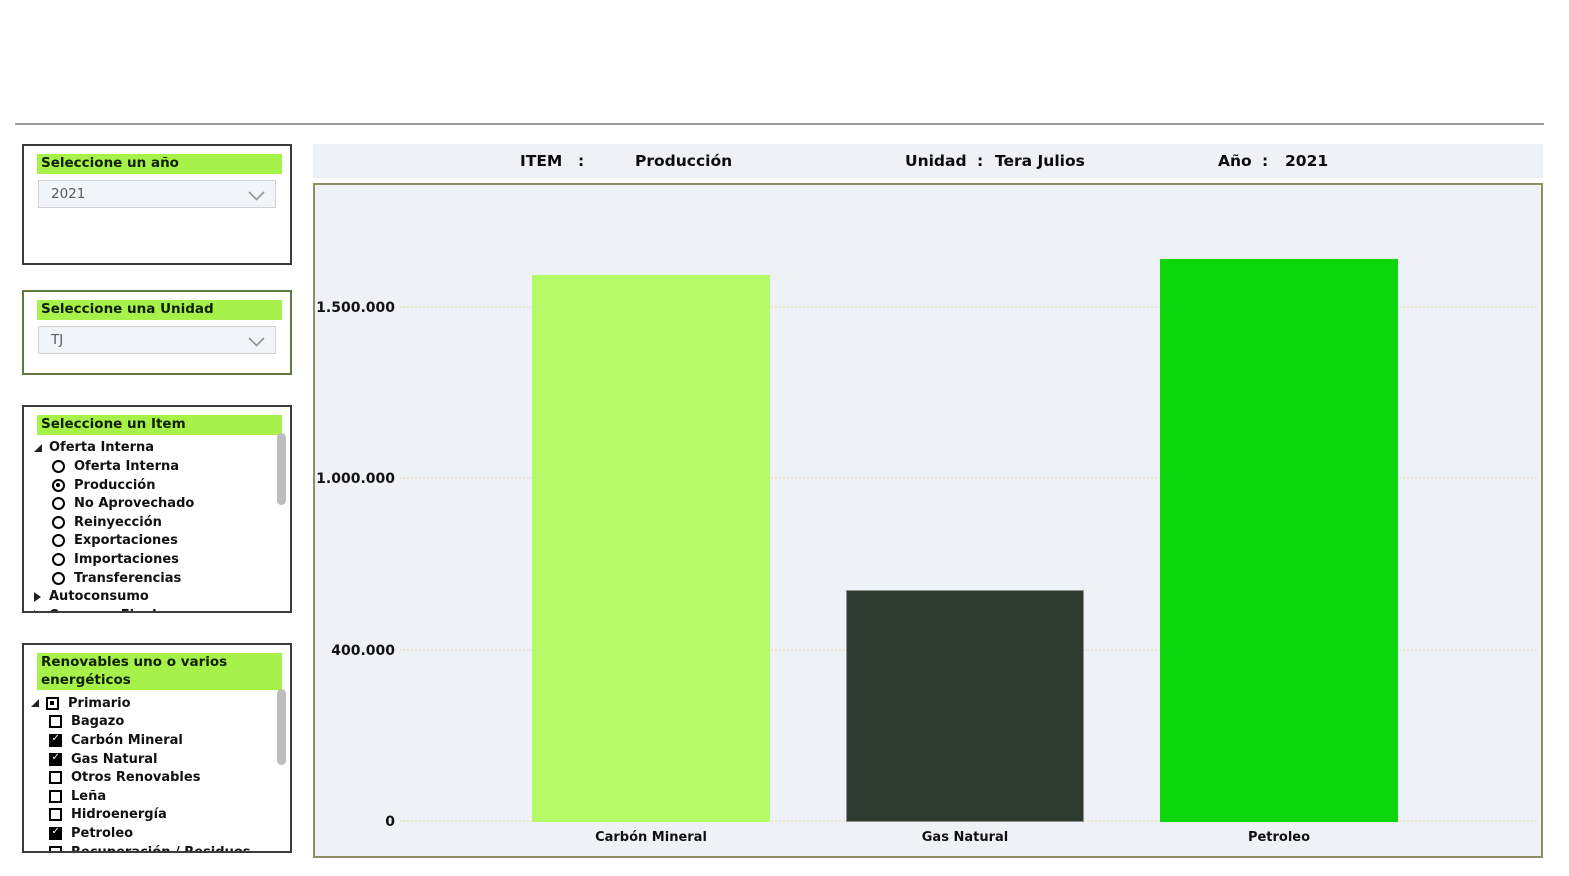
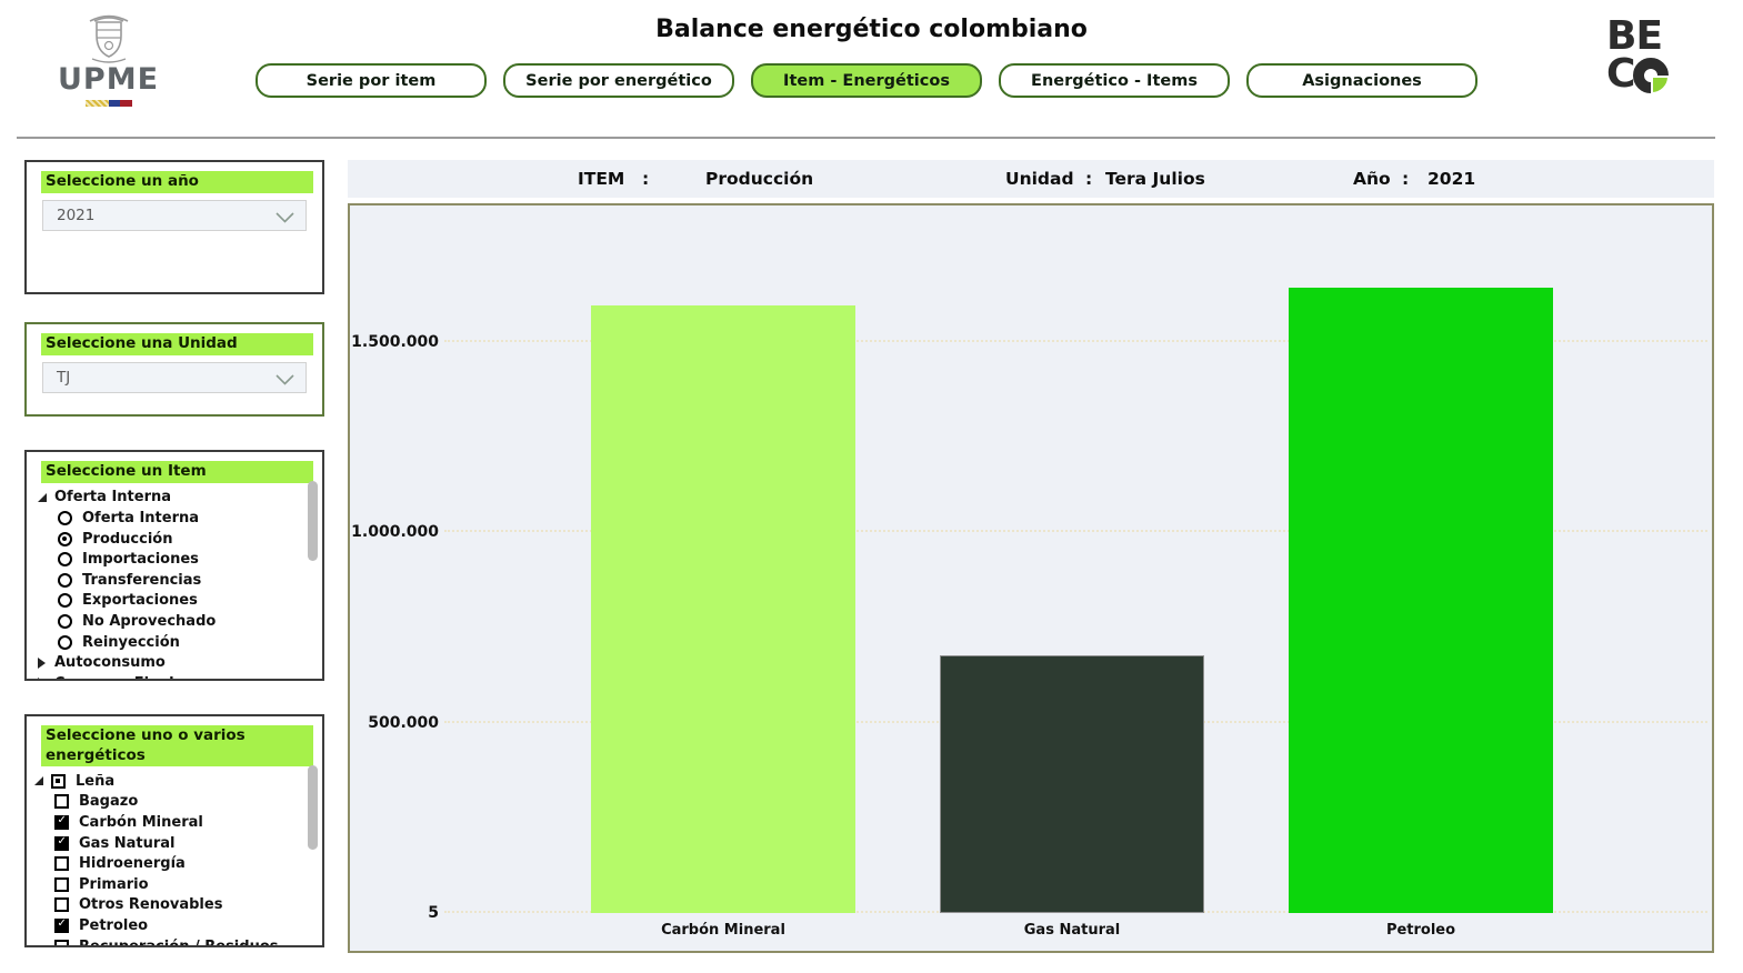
+ UPME
+ Balance energético colombiano
+ Serie por item
+ Serie por energético
+ Item - Energéticos
+ Energético - Items
+ Asignaciones
+ BE
+ C
  Seleccione un año
  2021
  Seleccione una Unidad
  TJ
  Seleccione un Item
  Oferta Interna
  Oferta Interna
  Producción
- No Aprovechado
+ Importaciones
- Reinyección
+ Transferencias
  Exportaciones
- Importaciones
+ No Aprovechado
- Transferencias
+ Reinyección
  Autoconsumo
- Renovables uno o varios energéticos
+ Seleccione uno o varios energéticos
- Primario
+ Leña
  Bagazo
  Carbón Mineral
  Gas Natural
- Otros Renovables
+ Hidroenergía
- Leña
+ Primario
- Hidroenergía
+ Otros Renovables
  Petroleo
  ITEM
  :
  Producción
  Unidad
  :
  Tera Julios
  Año
  :
  2021
- 0
+ 5
- 400.000
+ 500.000
  1.000.000
  1.500.000
  Carbón Mineral
  Gas Natural
  Petroleo
